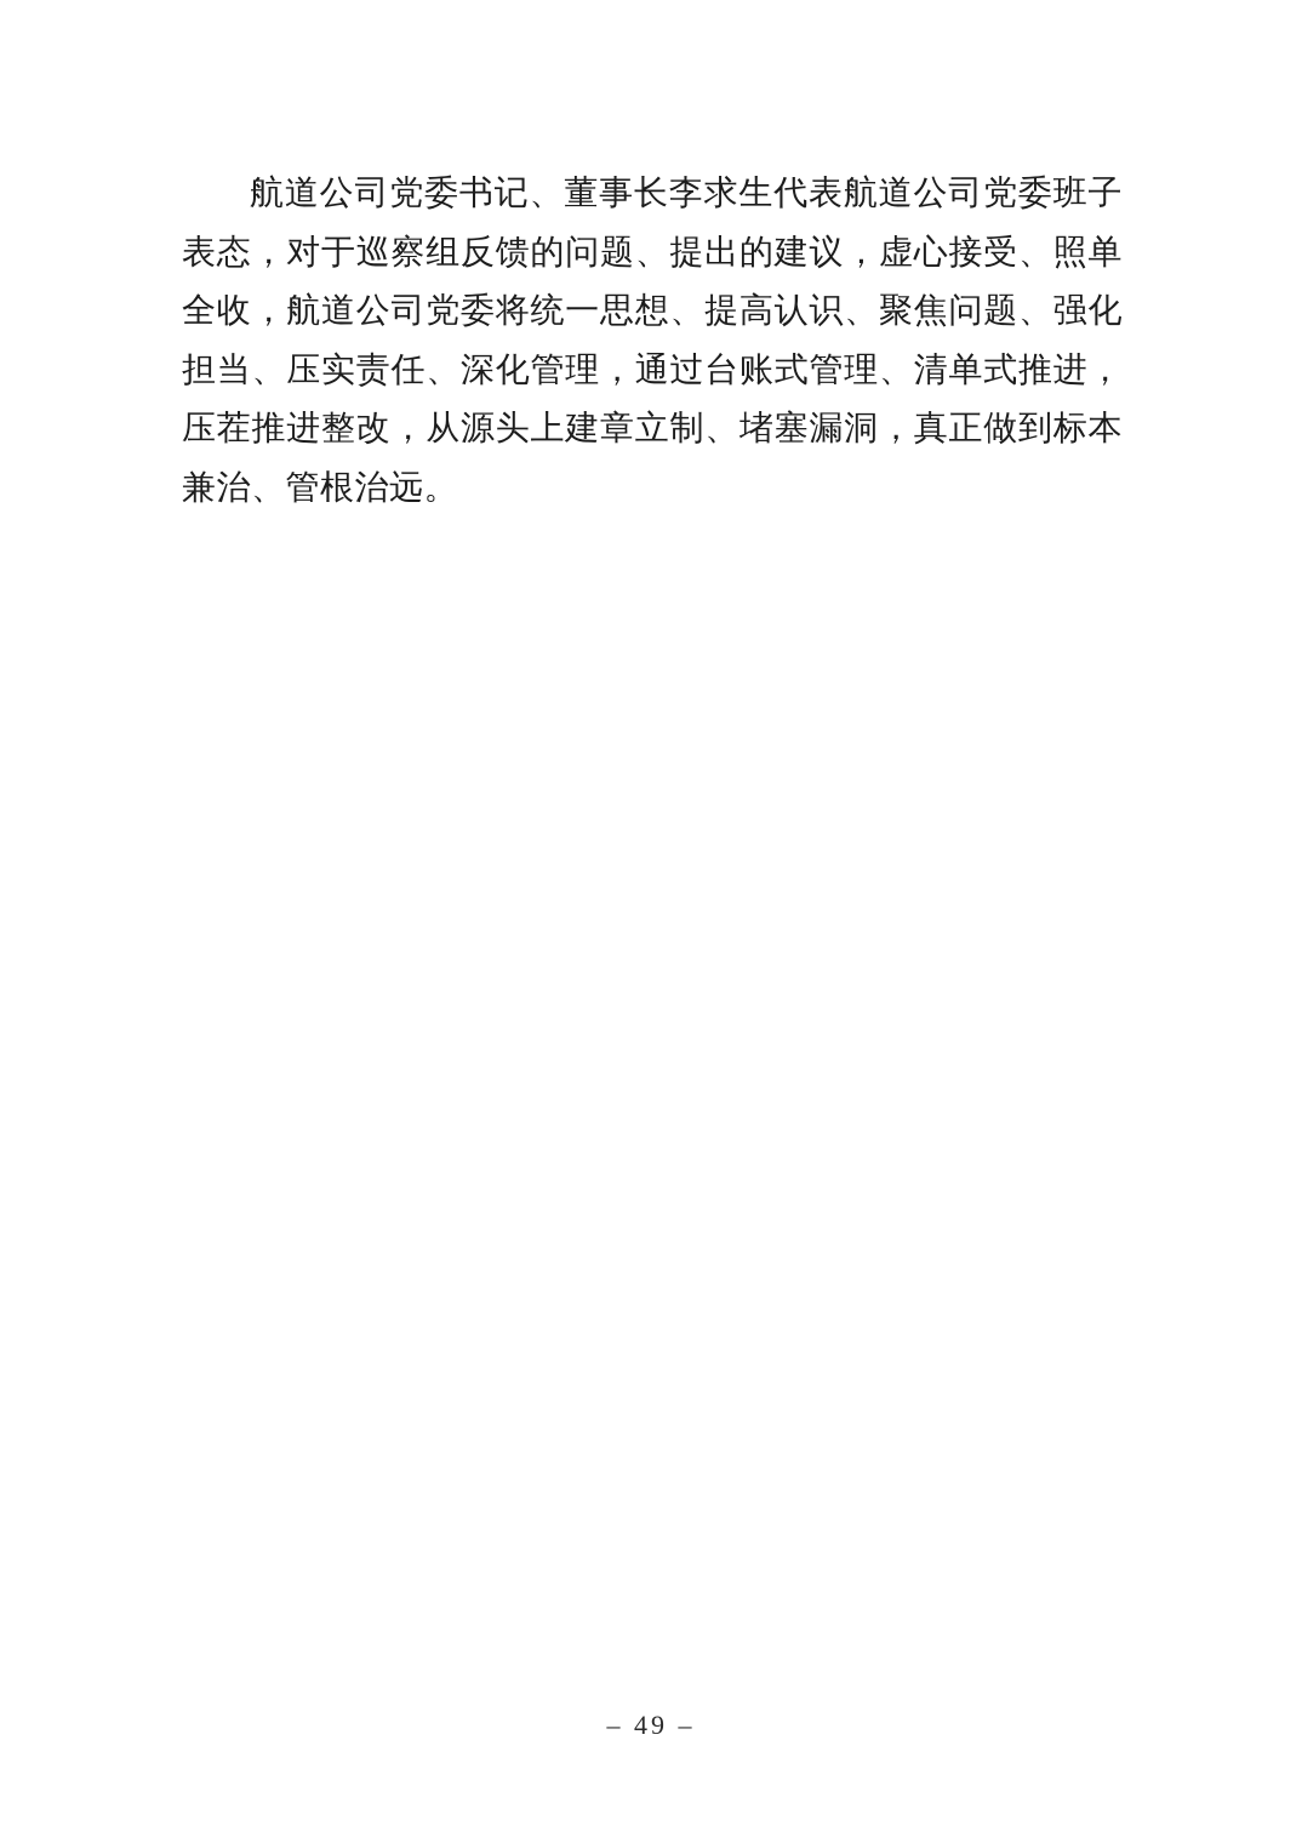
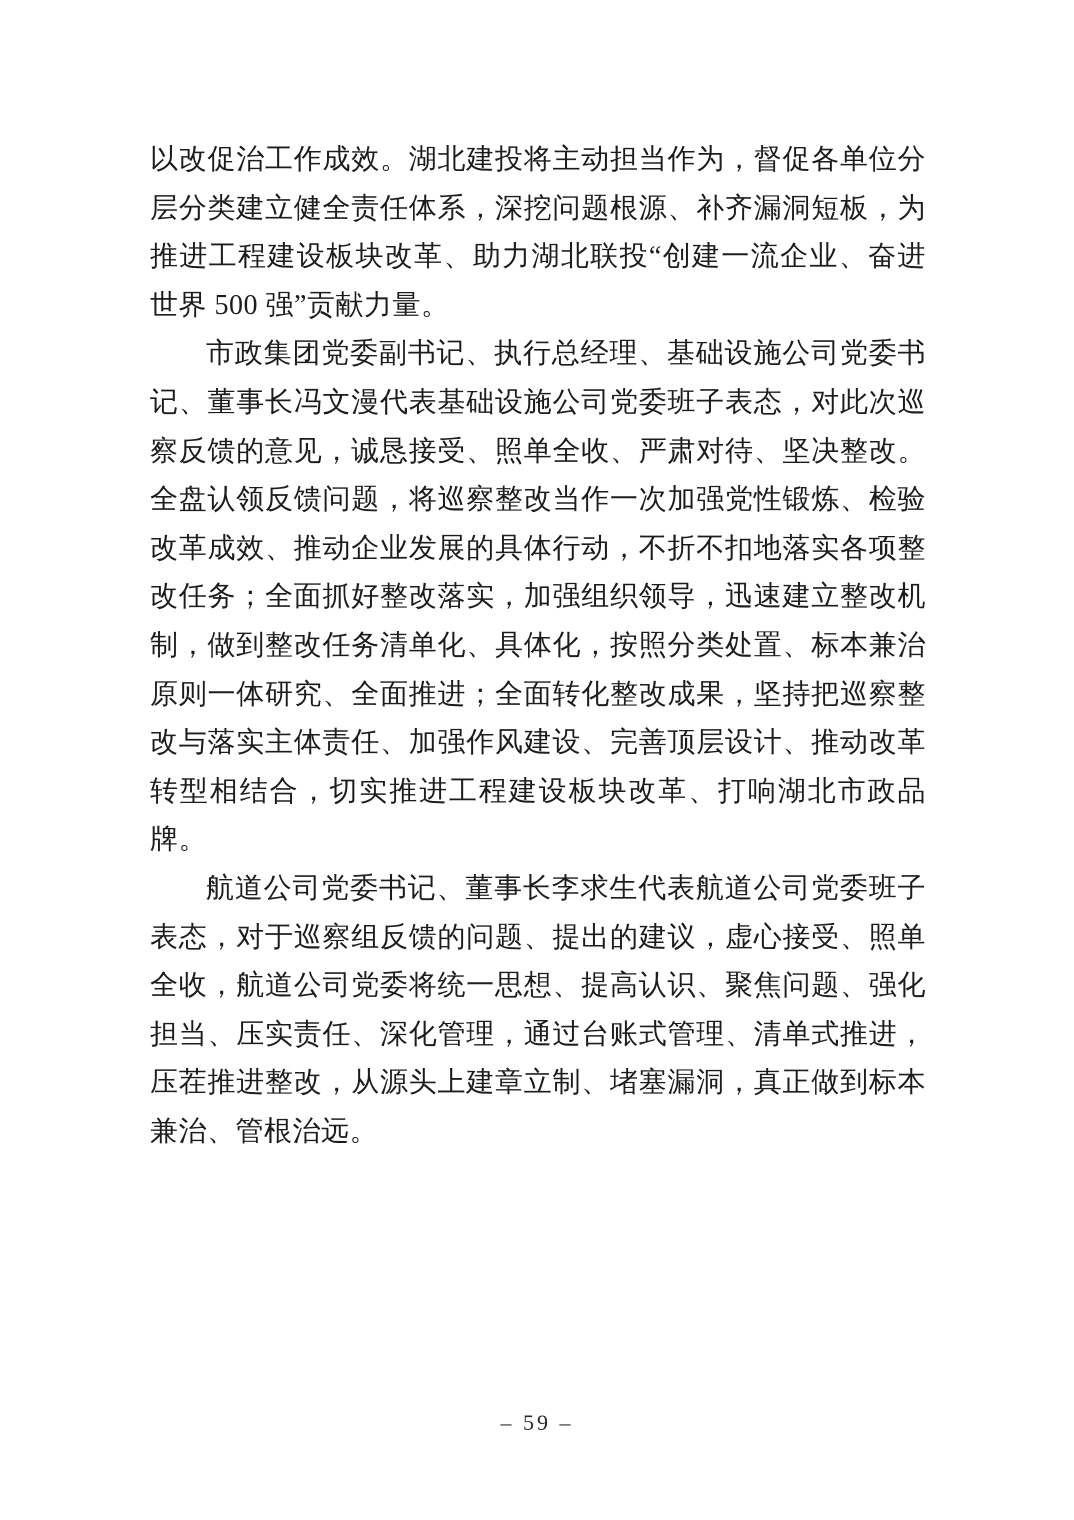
+ 以改促治工作成效。湖北建投将主动担当作为，督促各单位分层分类建立健全责任体系，深挖问题根源、补齐漏洞短板，为推进工程建设板块改革、助力湖北联投“创建一流企业、奋进世界 500 强”贡献力量。
+ 市政集团党委副书记、执行总经理、基础设施公司党委书记、董事长冯文漫代表基础设施公司党委班子表态，对此次巡察反馈的意见，诚恳接受、照单全收、严肃对待、坚决整改。全盘认领反馈问题，将巡察整改当作一次加强党性锻炼、检验改革成效、推动企业发展的具体行动，不折不扣地落实各项整改任务；全面抓好整改落实，加强组织领导，迅速建立整改机制，做到整改任务清单化、具体化，按照分类处置、标本兼治原则一体研究、全面推进；全面转化整改成果，坚持把巡察整改与落实主体责任、加强作风建设、完善顶层设计、推动改革转型相结合，切实推进工程建设板块改革、打响湖北市政品牌。
  航道公司党委书记、董事长李求生代表航道公司党委班子表态，对于巡察组反馈的问题、提出的建议，虚心接受、照单全收，航道公司党委将统一思想、提高认识、聚焦问题、强化担当、压实责任、深化管理，通过台账式管理、清单式推进，压茬推进整改，从源头上建章立制、堵塞漏洞，真正做到标本兼治、管根治远。
- – 49 –
+ – 59 –
